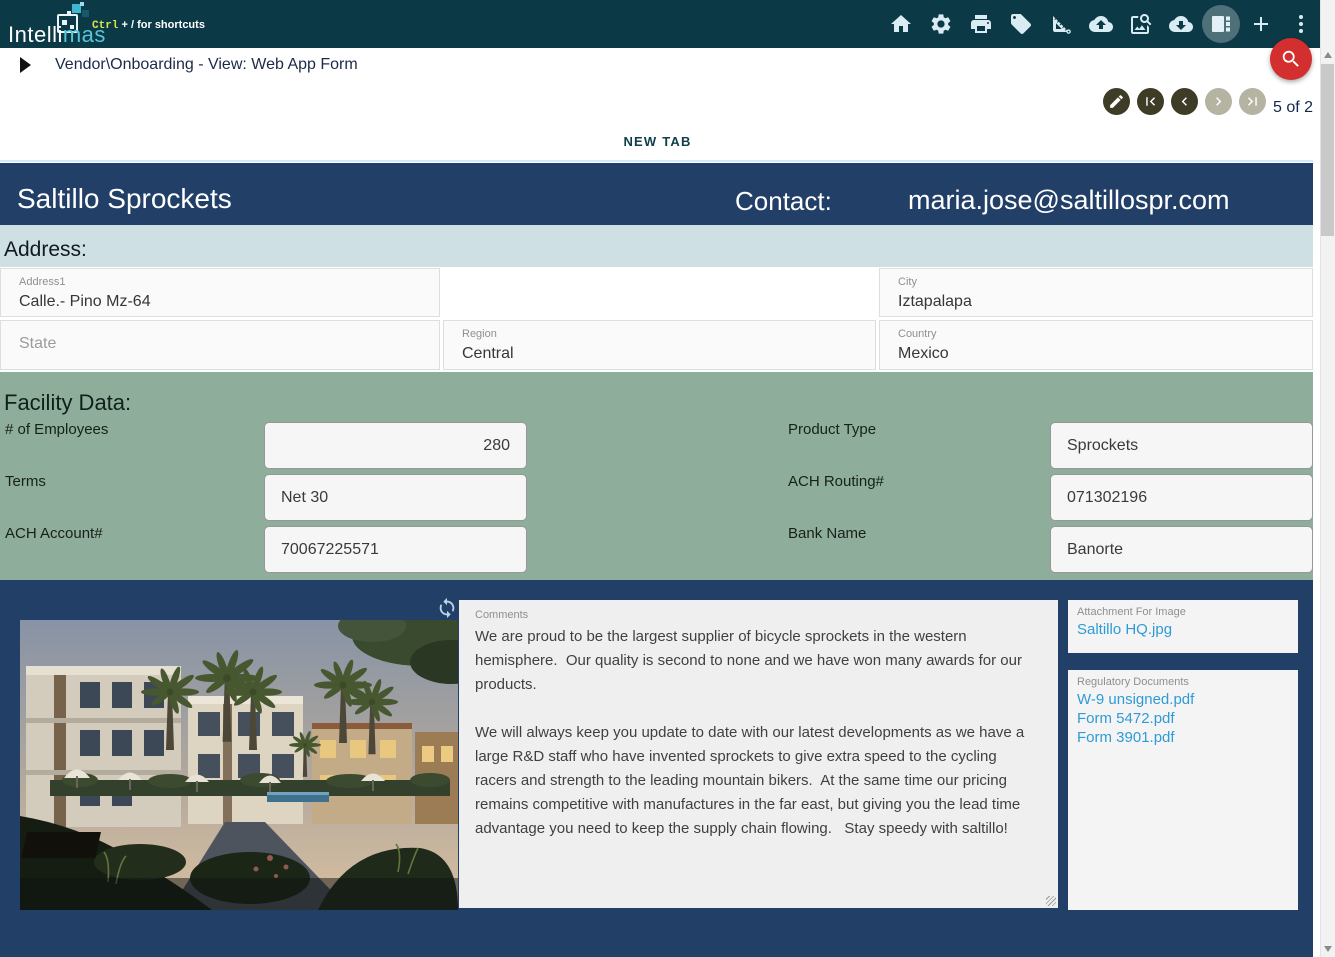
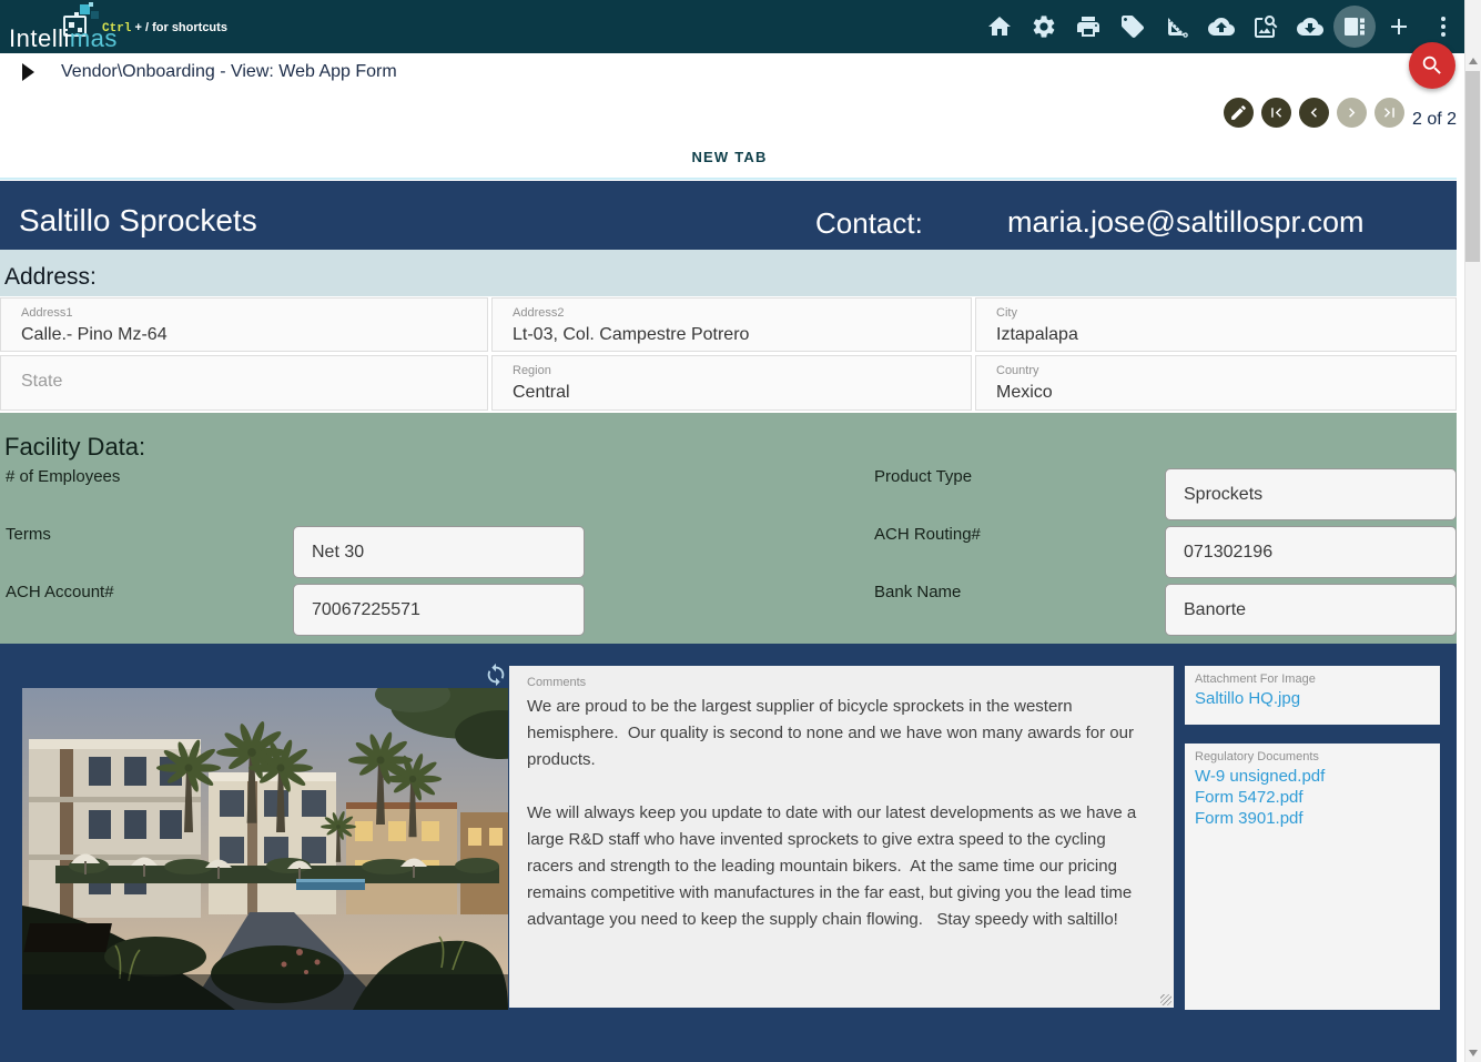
  Intellimas
  Ctrl + / for shortcuts
  Vendor\Onboarding - View: Web App Form
- 5 of 2
+ 2 of 2
  NEW TAB
  Saltillo Sprockets
  Contact:
  maria.jose@saltillospr.com
  Address:
  Address1
  Calle.- Pino Mz-64
+ Address2
+ Lt-03, Col. Campestre Potrero
  City
  Iztapalapa
  State
  Region
  Central
  Country
  Mexico
  Facility Data:
  # of Employees
- 280
  Terms
  Net 30
  ACH Account#
  70067225571
  Product Type
  Sprockets
  ACH Routing#
  071302196
  Bank Name
  Banorte
  Comments
  We are proud to be the largest supplier of bicycle sprockets in the western hemisphere. Our quality is second to none and we have won many awards for our products.
  We will always keep you update to date with our latest developments as we have a large R&D staff who have invented sprockets to give extra speed to the cycling racers and strength to the leading mountain bikers. At the same time our pricing remains competitive with manufactures in the far east, but giving you the lead time advantage you need to keep the supply chain flowing. Stay speedy with saltillo!
  Attachment For Image
  Saltillo HQ.jpg
  Regulatory Documents
  W-9 unsigned.pdf
  Form 5472.pdf
  Form 3901.pdf
